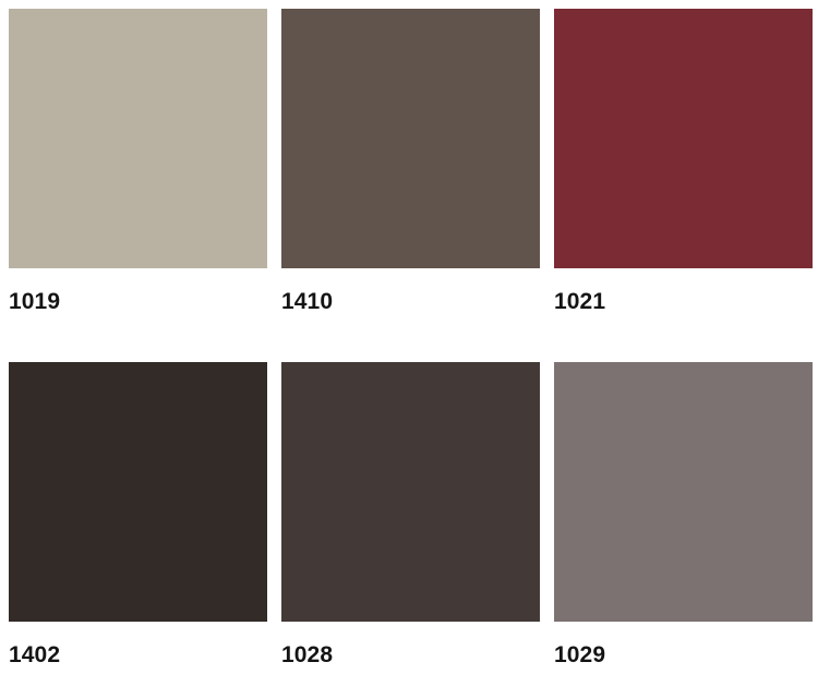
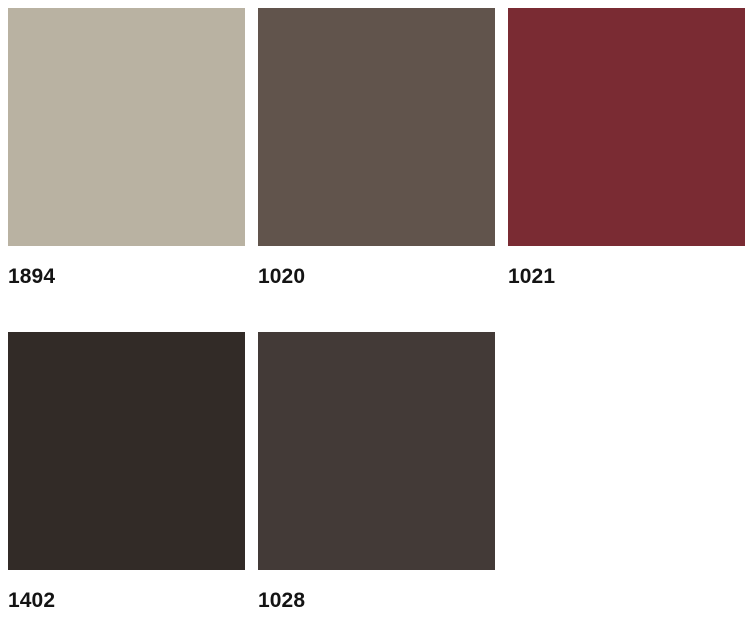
- 1019
+ 1894
- 1410
+ 1020
  1021
  1402
  1028
- 1029
